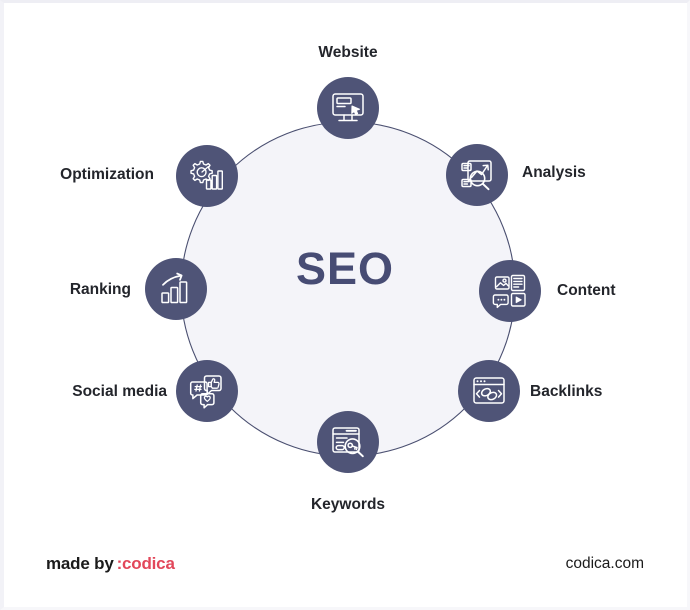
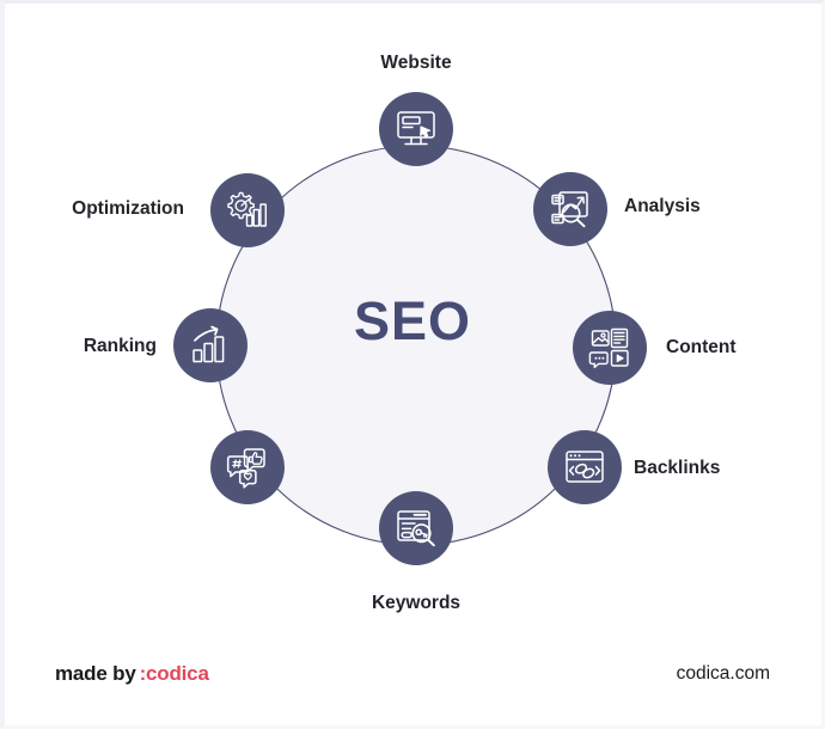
  SEO
  Website
  Analysis
  Content
  Backlinks
  Keywords
- Social media
  Ranking
  Optimization
  made by :codica
  codica.com
